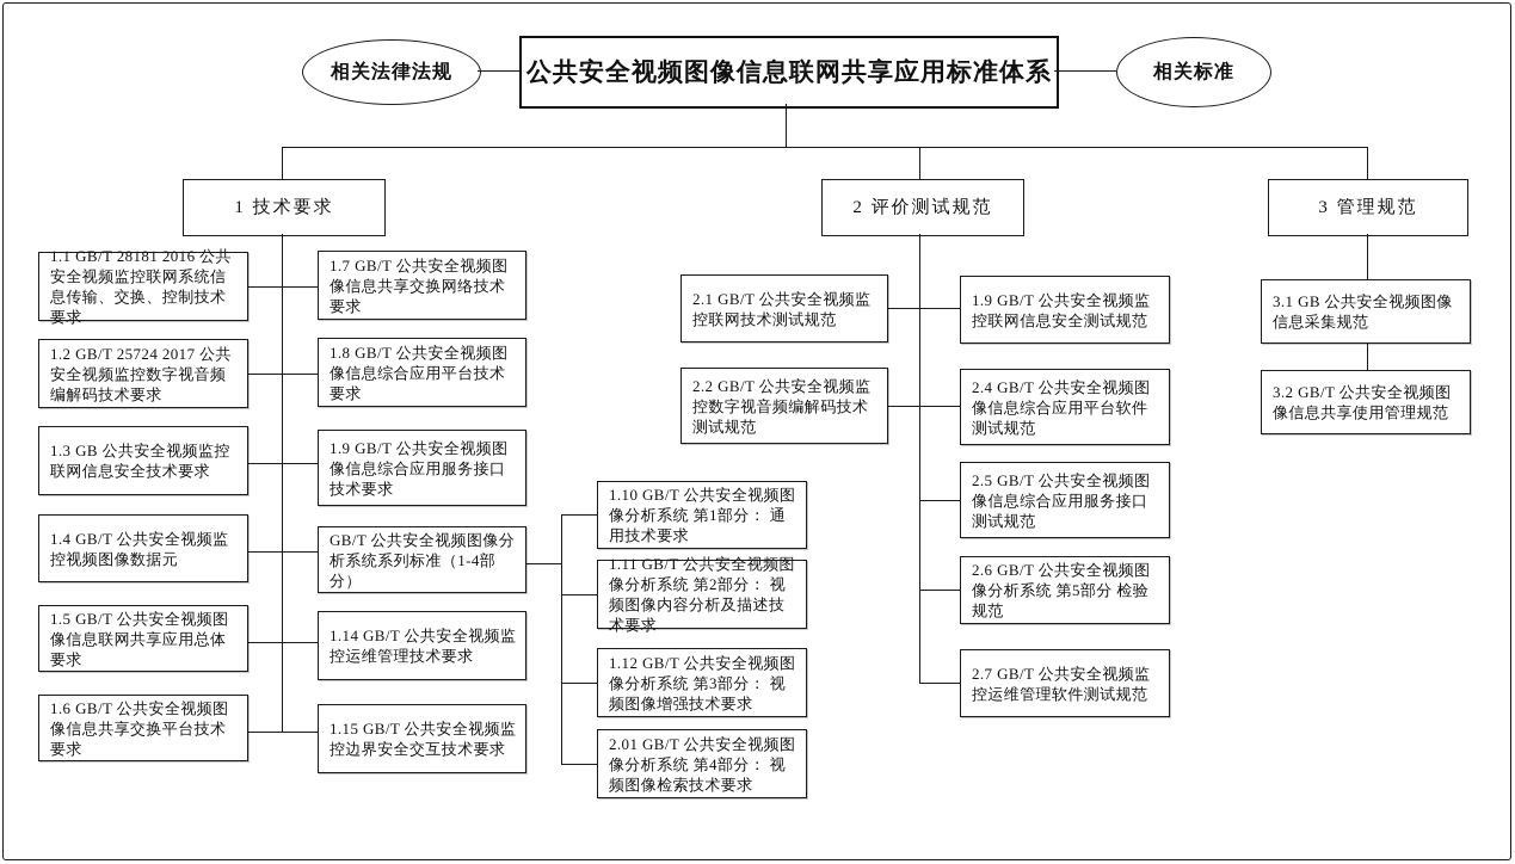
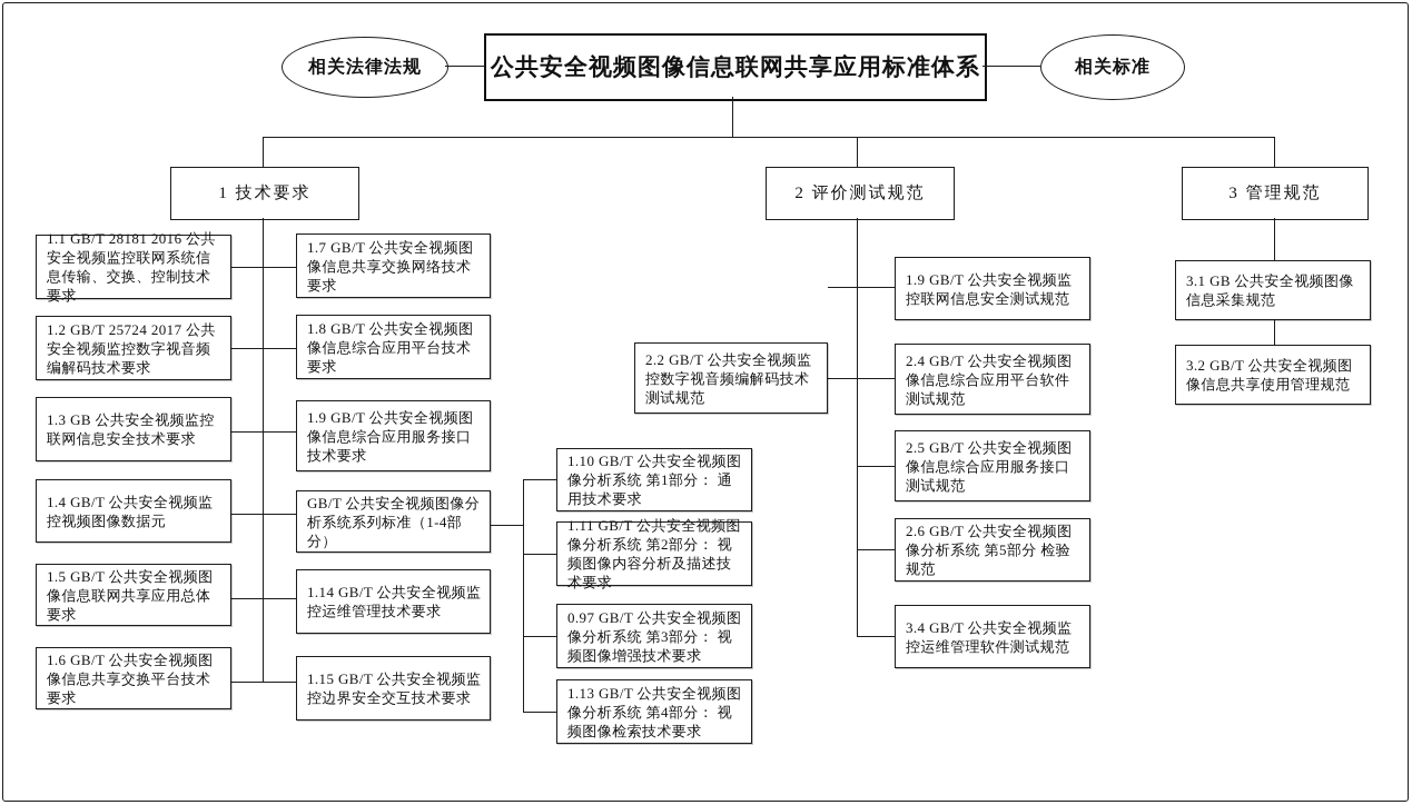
  相关法律法规
  公共安全视频图像信息联网共享应用标准体系
  相关标准
  1 技术要求
  2 评价测试规范
  3 管理规范
  1.1 GB/T 28181 2016 公共安全视频监控联网系统信息传输、交换、控制技术要求
  1.2 GB/T 25724 2017 公共安全视频监控数字视音频编解码技术要求
  1.3 GB 公共安全视频监控联网信息安全技术要求
  1.4 GB/T 公共安全视频监控视频图像数据元
  1.5 GB/T 公共安全视频图像信息联网共享应用总体要求
  1.6 GB/T 公共安全视频图像信息共享交换平台技术要求
  1.7 GB/T 公共安全视频图像信息共享交换网络技术要求
  1.8 GB/T 公共安全视频图像信息综合应用平台技术要求
  1.9 GB/T 公共安全视频图像信息综合应用服务接口技术要求
  GB/T 公共安全视频图像分析系统系列标准（1-4部分）
  1.14 GB/T 公共安全视频监控运维管理技术要求
  1.15 GB/T 公共安全视频监控边界安全交互技术要求
  1.10 GB/T 公共安全视频图像分析系统 第1部分： 通用技术要求
  1.11 GB/T 公共安全视频图像分析系统 第2部分： 视频图像内容分析及描述技术要求
- 1.12 GB/T 公共安全视频图像分析系统 第3部分： 视频图像增强技术要求
+ 0.97 GB/T 公共安全视频图像分析系统 第3部分： 视频图像增强技术要求
- 2.01 GB/T 公共安全视频图像分析系统 第4部分： 视频图像检索技术要求
+ 1.13 GB/T 公共安全视频图像分析系统 第4部分： 视频图像检索技术要求
- 2.1 GB/T 公共安全视频监控联网技术测试规范
  2.2 GB/T 公共安全视频监控数字视音频编解码技术测试规范
  1.9 GB/T 公共安全视频监控联网信息安全测试规范
  2.4 GB/T 公共安全视频图像信息综合应用平台软件测试规范
  2.5 GB/T 公共安全视频图像信息综合应用服务接口测试规范
  2.6 GB/T 公共安全视频图像分析系统 第5部分 检验规范
- 2.7 GB/T 公共安全视频监控运维管理软件测试规范
+ 3.4 GB/T 公共安全视频监控运维管理软件测试规范
  3.1 GB 公共安全视频图像信息采集规范
  3.2 GB/T 公共安全视频图像信息共享使用管理规范
